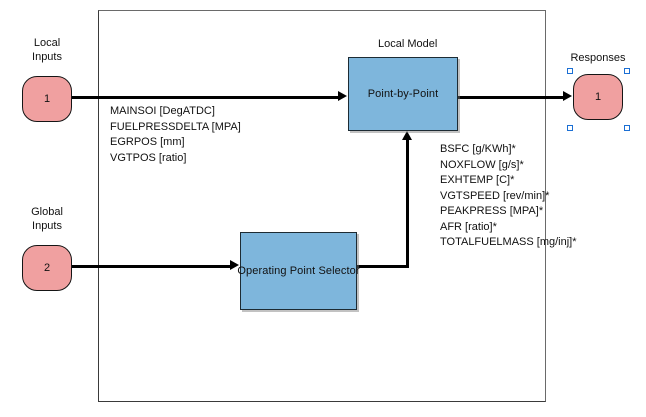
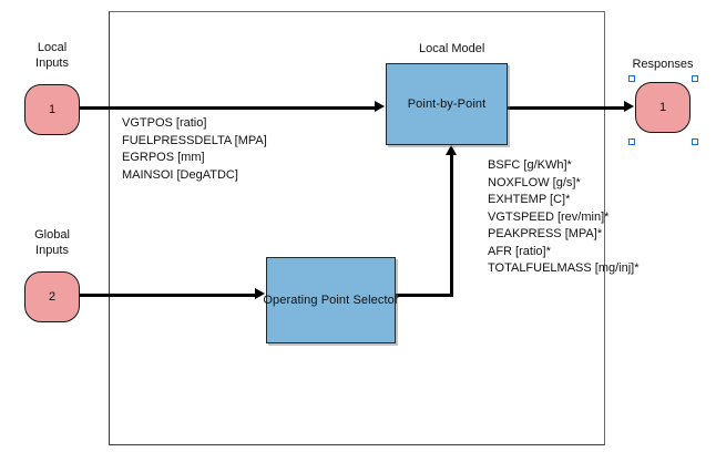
  Local
  Inputs
  1
  Global
  Inputs
  2
  Responses
  1
  Local Model
  Point-by-Point
  Operating Point Selector
- MAINSOI [DegATDC]
+ VGTPOS [ratio]
  FUELPRESSDELTA [MPA]
  EGRPOS [mm]
- VGTPOS [ratio]
+ MAINSOI [DegATDC]
  BSFC [g/KWh]*
  NOXFLOW [g/s]*
  EXHTEMP [C]*
  VGTSPEED [rev/min]*
  PEAKPRESS [MPA]*
  AFR [ratio]*
  TOTALFUELMASS [mg/inj]*
